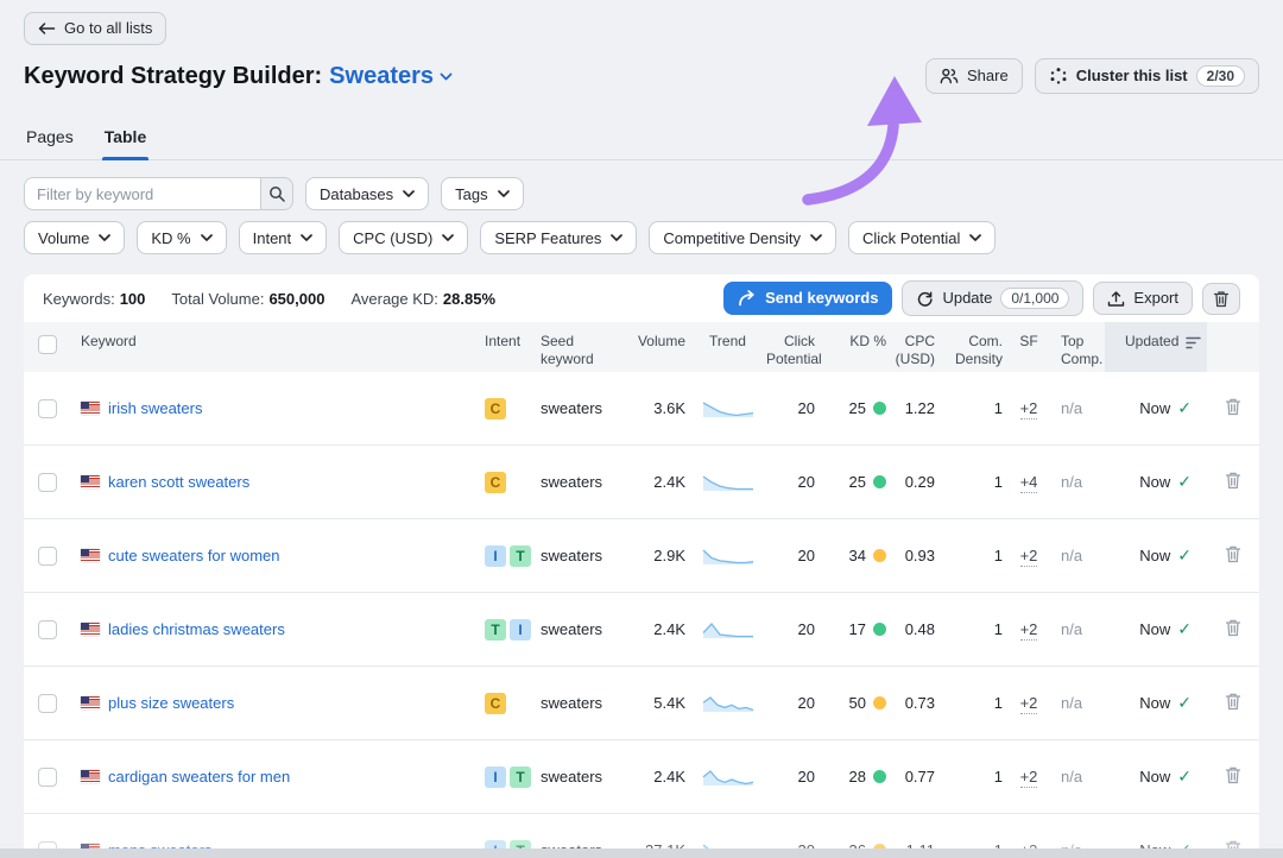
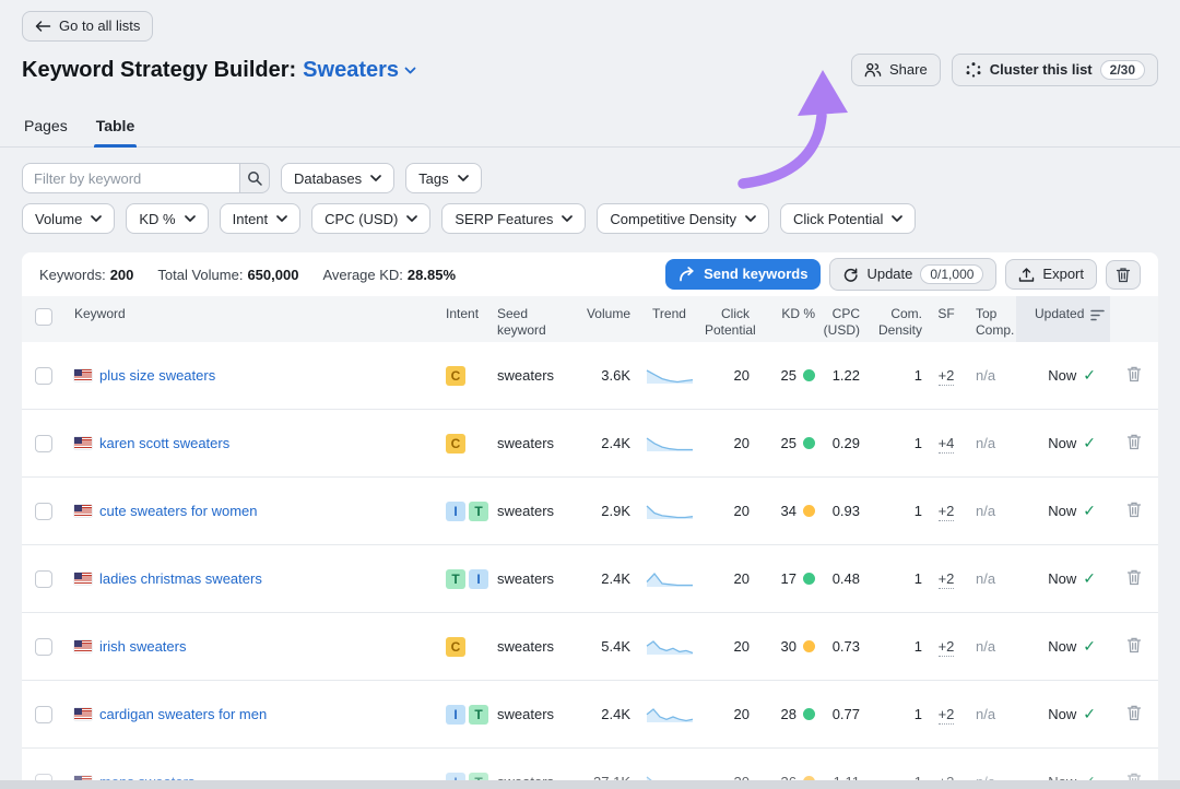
  Go to all lists
  Keyword Strategy Builder:
  Sweaters
  Share
  Cluster this list
  2/30
  Pages
  Table
  Filter by keyword
  Databases
  Tags
  Volume
  KD %
  Intent
  CPC (USD)
  SERP Features
  Competitive Density
  Click Potential
- Keywords: 100
+ Keywords: 200
  Total Volume: 650,000
  Average KD: 28.85%
  Send keywords
  Update
  0/1,000
  Export
  Keyword
  Intent
  Seed keyword
  Volume
  Trend
  Click Potential
  KD %
  CPC (USD)
  Com. Density
  SF
  Top Comp.
  Updated
- irish sweaters
+ plus size sweaters
  C
  sweaters
  3.6K
  20
  25
  1.22
  1
  +2
  n/a
  Now
  ✓
  karen scott sweaters
  C
  sweaters
  2.4K
  20
  25
  0.29
  1
  +4
  n/a
  Now
  ✓
  cute sweaters for women
  I
  T
  sweaters
  2.9K
  20
  34
  0.93
  1
  +2
  n/a
  Now
  ✓
  ladies christmas sweaters
  T
  I
  sweaters
  2.4K
  20
  17
  0.48
  1
  +2
  n/a
  Now
  ✓
- plus size sweaters
+ irish sweaters
  C
  sweaters
  5.4K
  20
- 50
+ 30
  0.73
  1
  +2
  n/a
  Now
  ✓
  cardigan sweaters for men
  I
  T
  sweaters
  2.4K
  20
  28
  0.77
  1
  +2
  n/a
  Now
  ✓
